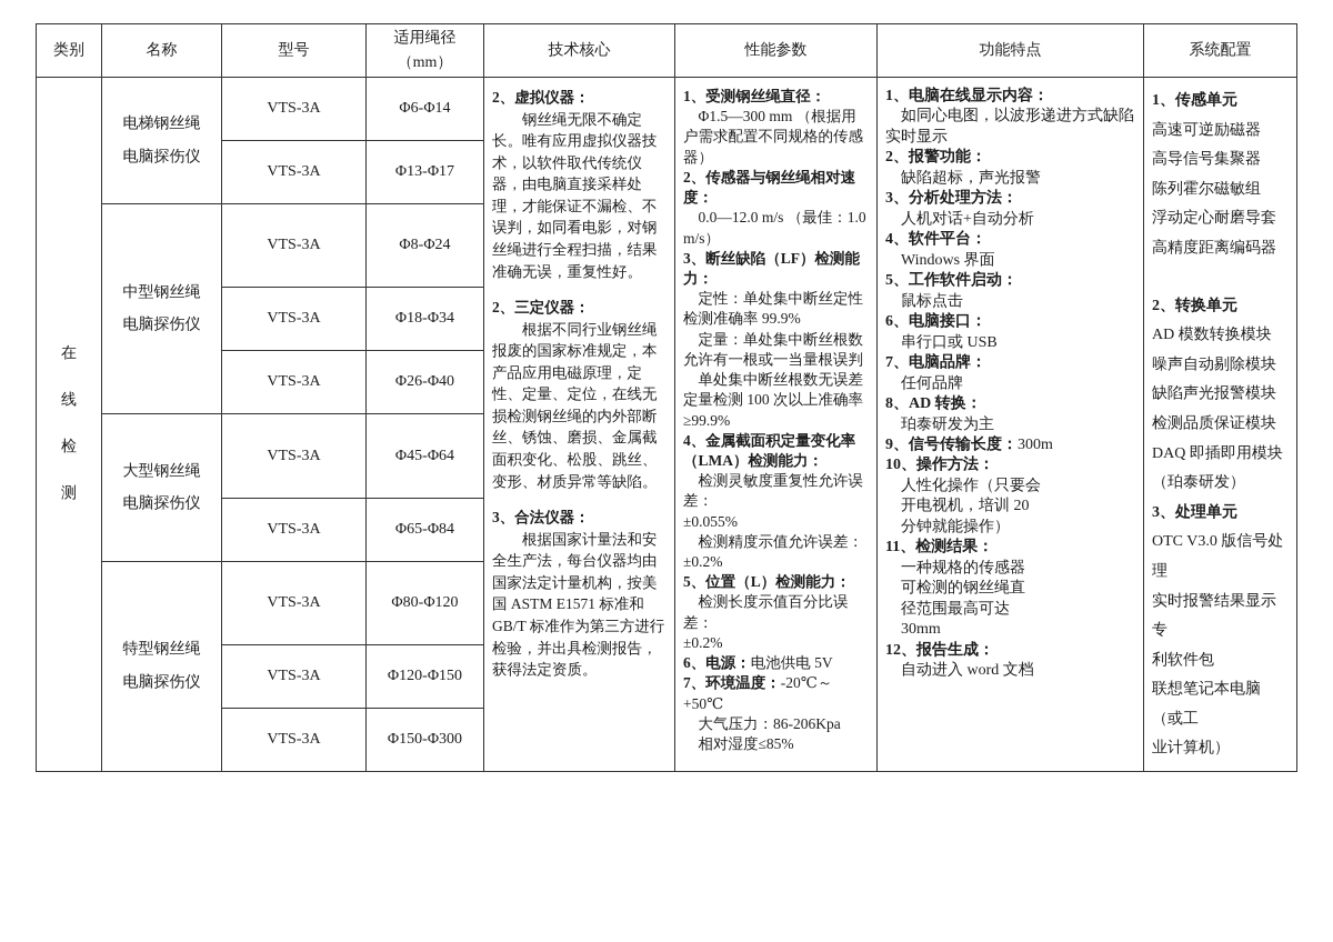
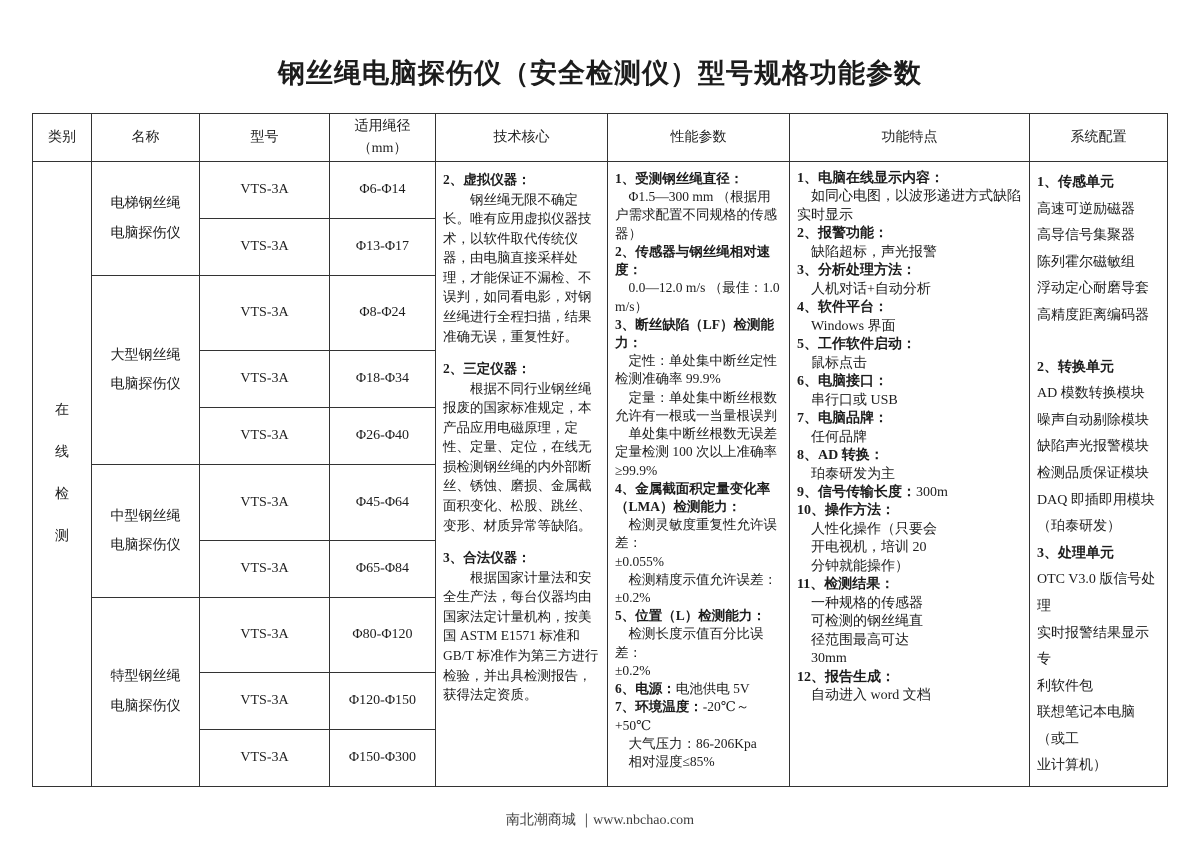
+ 钢丝绳电脑探伤仪（安全检测仪）型号规格功能参数
  类别	名称	型号	适用绳径 （mm）	技术核心	性能参数	功能特点	系统配置
  在 线 检 测	电梯钢丝绳 电脑探伤仪	VTS-3A	Φ6-Φ14	2、虚拟仪器： 钢丝绳无限不确定长。唯有应用虚拟仪器技术，以软件取代传统仪器，由电脑直接采样处理，才能保证不漏检、不误判，如同看电影，对钢丝绳进行全程扫描，结果准确无误，重复性好。 2、三定仪器： 根据不同行业钢丝绳报废的国家标准规定，本产品应用电磁原理，定性、定量、定位，在线无损检测钢丝绳的内外部断丝、锈蚀、磨损、金属截面积变化、松股、跳丝、变形、材质异常等缺陷。 3、合法仪器： 根据国家计量法和安全生产法，每台仪器均由国家法定计量机构，按美国 ASTM E1571 标准和 GB/T 标准作为第三方进行检验，并出具检测报告，获得法定资质。	1、受测钢丝绳直径： Φ1.5—300 mm （根据用户需求配置不同规格的传感器） 2、传感器与钢丝绳相对速度： 0.0—12.0 m/s （最佳：1.0 m/s） 3、断丝缺陷（LF）检测能力： 定性：单处集中断丝定性检测准确率 99.9% 定量：单处集中断丝根数允许有一根或一当量根误判 单处集中断丝根数无误差定量检测 100 次以上准确率≥99.9% 4、金属截面积定量变化率（LMA）检测能力： 检测灵敏度重复性允许误差： ±0.055% 检测精度示值允许误差：±0.2% 5、位置（L）检测能力： 检测长度示值百分比误差： ±0.2% 6、电源：电池供电 5V 7、环境温度：-20℃～+50℃ 大气压力：86-206Kpa 相对湿度≤85%	1、电脑在线显示内容： 如同心电图，以波形递进方式缺陷实时显示 2、报警功能： 缺陷超标，声光报警 3、分析处理方法： 人机对话+自动分析 4、软件平台： Windows 界面 5、工作软件启动： 鼠标点击 6、电脑接口： 串行口或 USB 7、电脑品牌： 任何品牌 8、AD 转换： 珀泰研发为主 9、信号传输长度：300m 10、操作方法： 人性化操作（只要会 开电视机，培训 20 分钟就能操作） 11、检测结果： 一种规格的传感器 可检测的钢丝绳直 径范围最高可达 30mm 12、报告生成： 自动进入 word 文档	1、传感单元 高速可逆励磁器 高导信号集聚器 陈列霍尔磁敏组 浮动定心耐磨导套 高精度距离编码器 2、转换单元 AD 模数转换模块 噪声自动剔除模块 缺陷声光报警模块 检测品质保证模块 DAQ 即插即用模块 （珀泰研发） 3、处理单元 OTC V3.0 版信号处理 实时报警结果显示专 利软件包 联想笔记本电脑（或工 业计算机）
  VTS-3A	Φ13-Φ17
- 中型钢丝绳 电脑探伤仪	VTS-3A	Φ8-Φ24
+ 大型钢丝绳 电脑探伤仪	VTS-3A	Φ8-Φ24
  VTS-3A	Φ18-Φ34
  VTS-3A	Φ26-Φ40
- 大型钢丝绳 电脑探伤仪	VTS-3A	Φ45-Φ64
+ 中型钢丝绳 电脑探伤仪	VTS-3A	Φ45-Φ64
  VTS-3A	Φ65-Φ84
  特型钢丝绳 电脑探伤仪	VTS-3A	Φ80-Φ120
  VTS-3A	Φ120-Φ150
  VTS-3A	Φ150-Φ300
+ 南北潮商城 ｜www.nbchao.com
